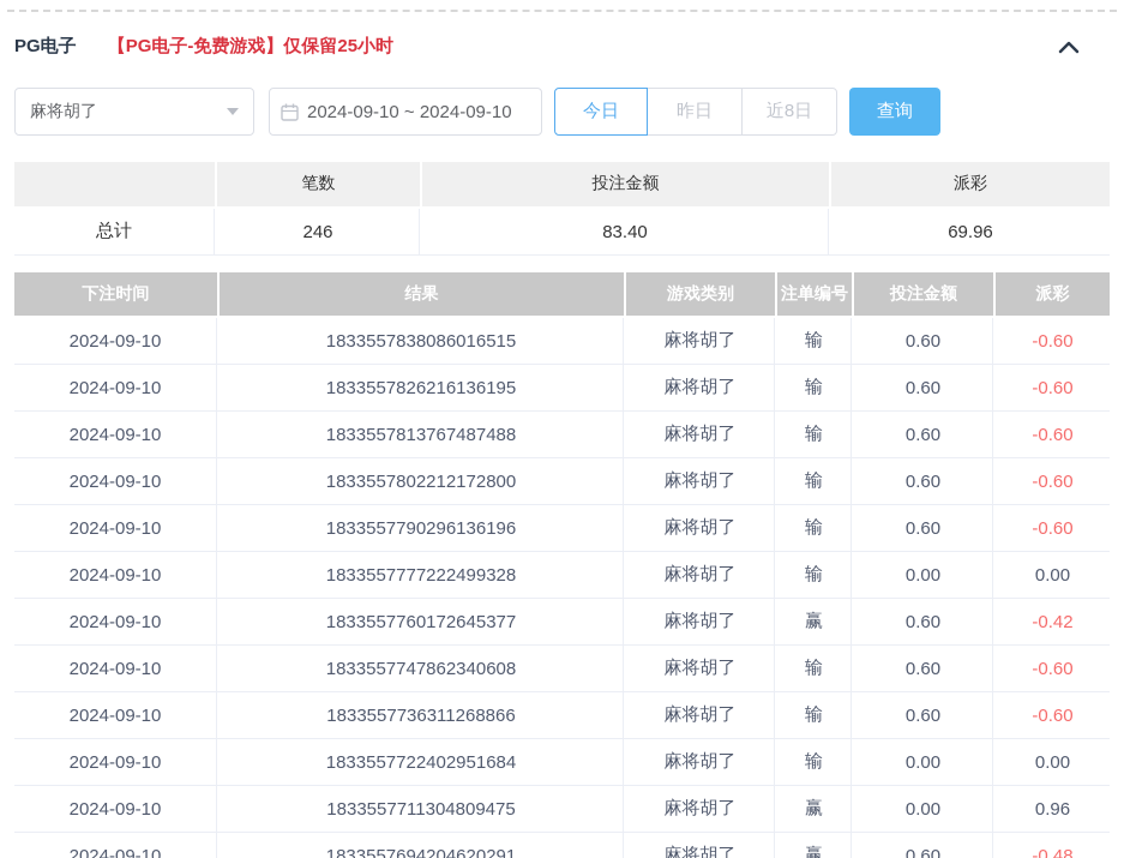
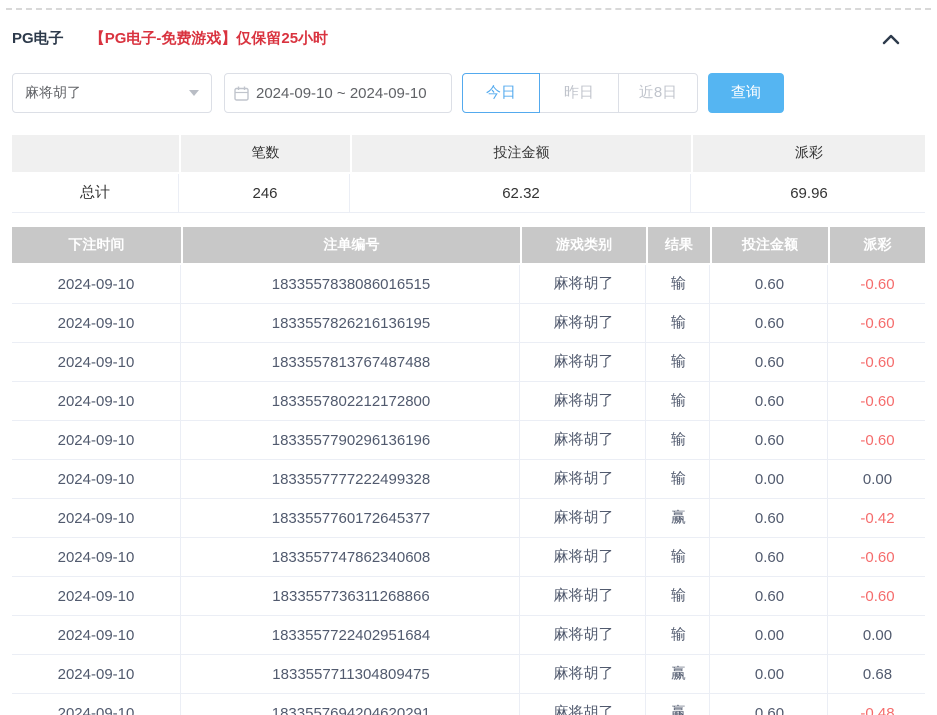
  PG电子
  【PG电子-免费游戏】仅保留25小时
  麻将胡了
  2024-09-10 ~ 2024-09-10
  今日
  昨日
  近8日
  查询
  笔数
  投注金额
  派彩
  总计
  246
- 83.40
+ 62.32
  69.96
  下注时间
- 结果
+ 注单编号
  游戏类别
- 注单编号
+ 结果
  投注金额
  派彩
  2024-09-10
  1833557838086016515
  麻将胡了
  输
  0.60
  -0.60
  2024-09-10
  1833557826216136195
  麻将胡了
  输
  0.60
  -0.60
  2024-09-10
  1833557813767487488
  麻将胡了
  输
  0.60
  -0.60
  2024-09-10
  1833557802212172800
  麻将胡了
  输
  0.60
  -0.60
  2024-09-10
  1833557790296136196
  麻将胡了
  输
  0.60
  -0.60
  2024-09-10
  1833557777222499328
  麻将胡了
  输
  0.00
  0.00
  2024-09-10
  1833557760172645377
  麻将胡了
  赢
  0.60
  -0.42
  2024-09-10
  1833557747862340608
  麻将胡了
  输
  0.60
  -0.60
  2024-09-10
  1833557736311268866
  麻将胡了
  输
  0.60
  -0.60
  2024-09-10
  1833557722402951684
  麻将胡了
  输
  0.00
  0.00
  2024-09-10
  1833557711304809475
  麻将胡了
  赢
  0.00
- 0.96
+ 0.68
  2024-09-10
  1833557694204620291
  麻将胡了
  赢
  0.60
  -0.48
